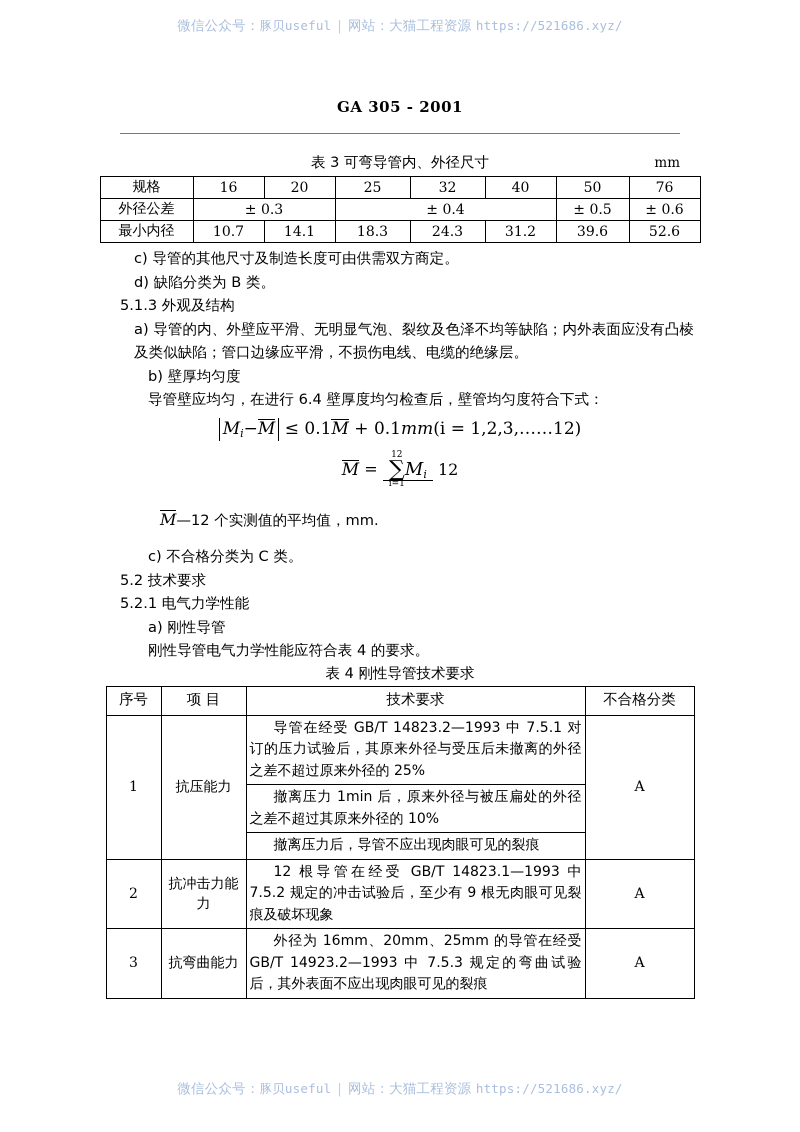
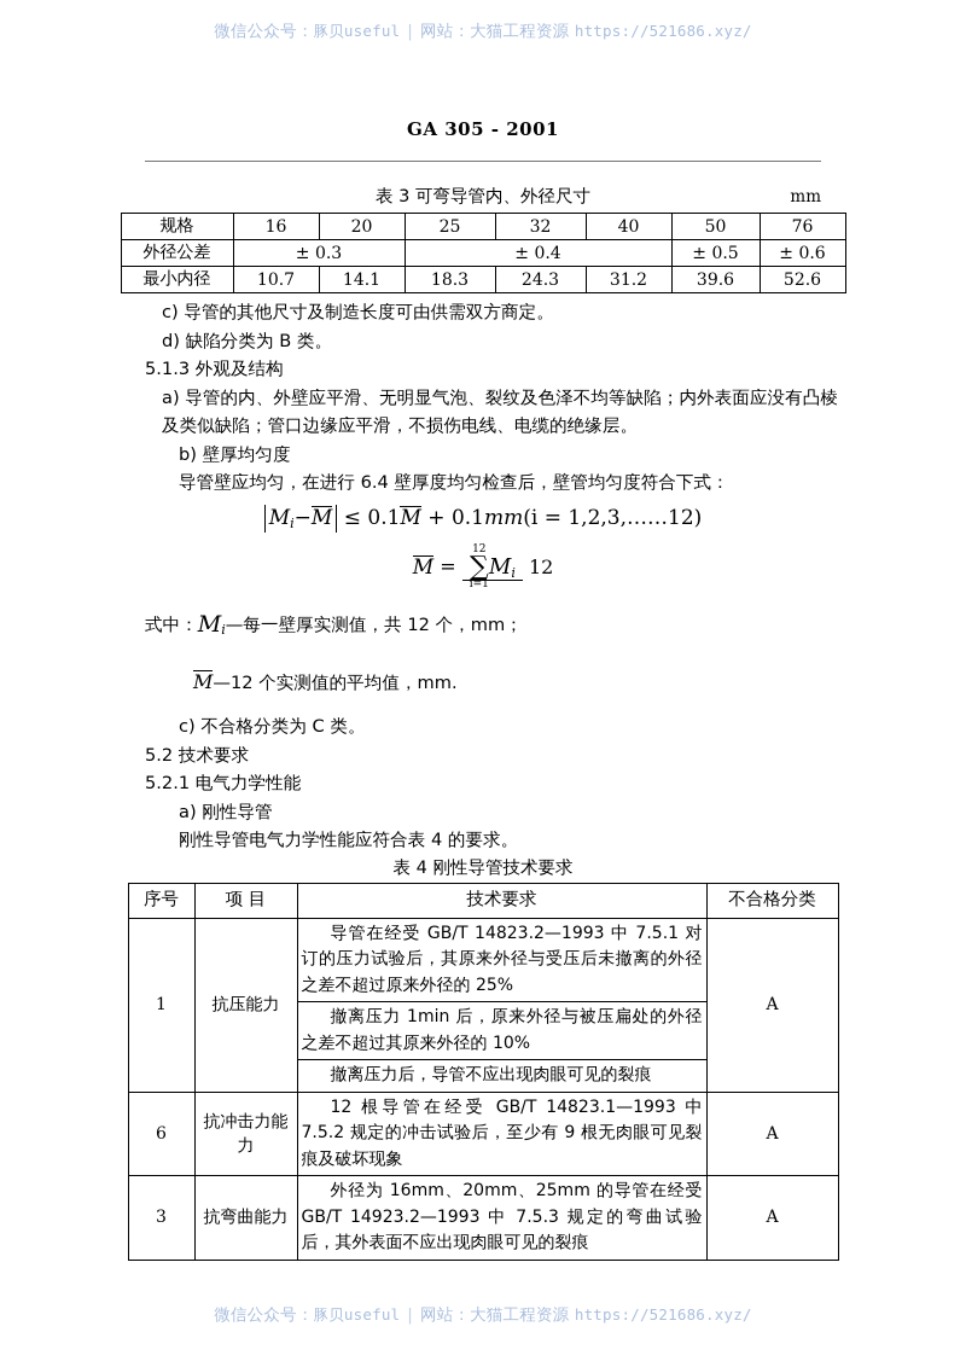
  微信公众号：豚贝useful | 网站：大猫工程资源 https://521686.xyz/
  GA 305 - 2001
  表 3 可弯导管内、外径尺寸
  mm
  规格	16	20	25	32	40	50	76
  外径公差	± 0.3	± 0.4	± 0.5	± 0.6
  最小内径	10.7	14.1	18.3	24.3	31.2	39.6	52.6
  c) 导管的其他尺寸及制造长度可由供需双方商定。
  d) 缺陷分类为 B 类。
  5.1.3 外观及结构
  a) 导管的内、外壁应平滑、无明显气泡、裂纹及色泽不均等缺陷；内外表面应没有凸棱及类似缺陷；管口边缘应平滑，不损伤电线、电缆的绝缘层。
  b) 壁厚均匀度
  导管壁应均匀，在进行 6.4 壁厚度均匀检查后，壁管均匀度符合下式：
  Mi−M ≤ 0.1M + 0.1mm(i = 1,2,3,……12)
  M =
  12
  ∑
  i=1
  Mi 12
+ 式中：Mi—每一壁厚实测值，共 12 个，mm；
  M—12 个实测值的平均值，mm.
  c) 不合格分类为 C 类。
  5.2 技术要求
  5.2.1 电气力学性能
  a) 刚性导管
  刚性导管电气力学性能应符合表 4 的要求。
  表 4 刚性导管技术要求
  序号	项 目	技术要求	不合格分类
  1	抗压能力	导管在经受 GB/T 14823.2—1993 中 7.5.1 对订的压力试验后，其原来外径与受压后未撤离的外径之差不超过原来外径的 25%	A
  撤离压力 1min 后，原来外径与被压扁处的外径之差不超过其原来外径的 10%
  撤离压力后，导管不应出现肉眼可见的裂痕
- 2	抗冲击力能力	12 根导管在经受 GB/T 14823.1—1993 中 7.5.2 规定的冲击试验后，至少有 9 根无肉眼可见裂痕及破坏现象	A
+ 6	抗冲击力能力	12 根导管在经受 GB/T 14823.1—1993 中 7.5.2 规定的冲击试验后，至少有 9 根无肉眼可见裂痕及破坏现象	A
  3	抗弯曲能力	外径为 16mm、20mm、25mm 的导管在经受 GB/T 14923.2—1993 中 7.5.3 规定的弯曲试验后，其外表面不应出现肉眼可见的裂痕	A
  微信公众号：豚贝useful | 网站：大猫工程资源 https://521686.xyz/
